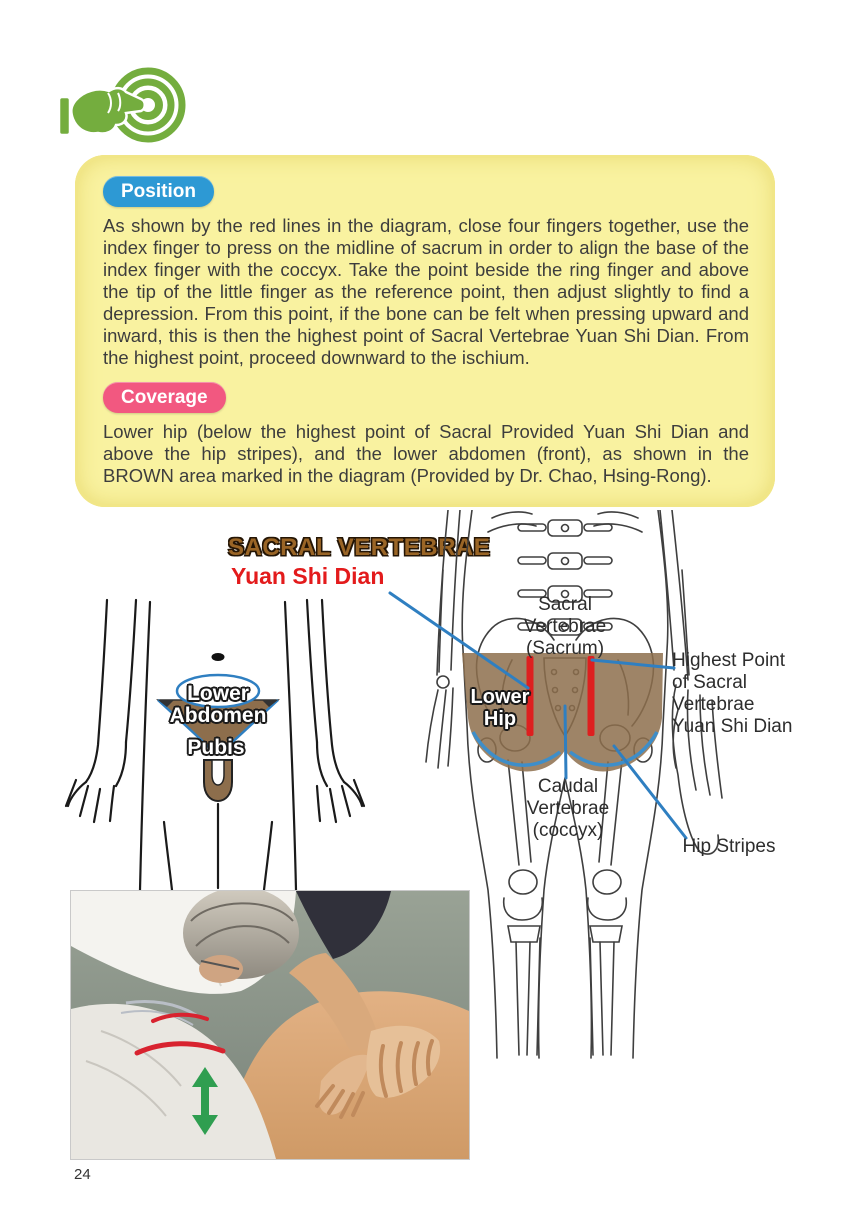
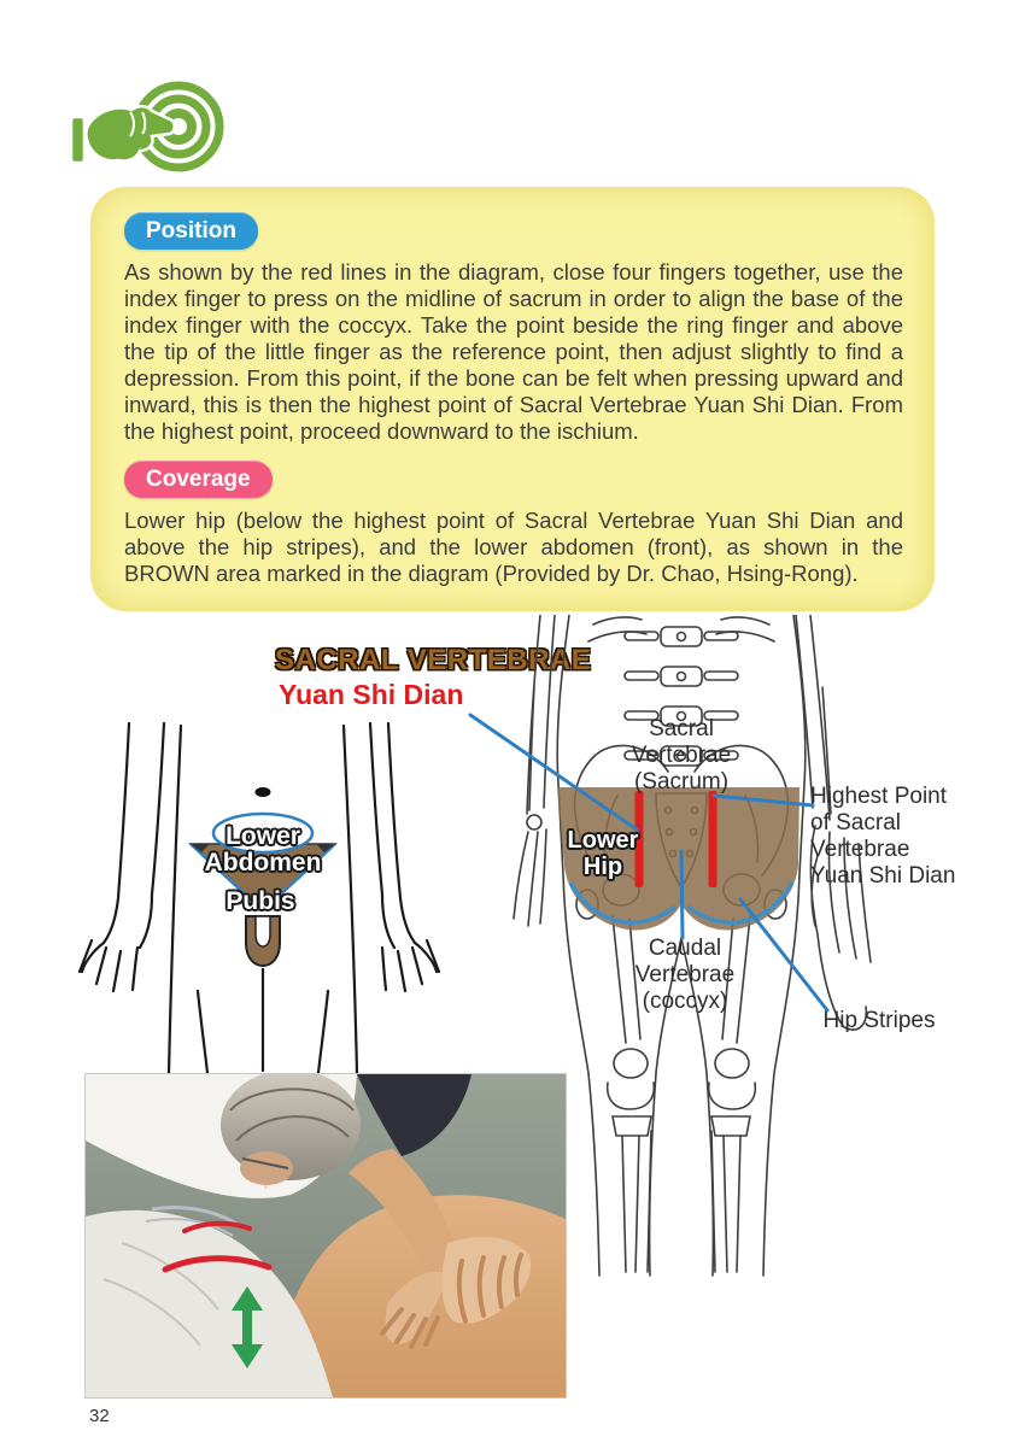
  Position
  As shown by the red lines in the diagram, close four fingers together, use the index finger to press on the midline of sacrum in order to align the base of the index finger with the coccyx. Take the point beside the ring finger and above the tip of the little finger as the reference point, then adjust slightly to find a depression. From this point, if the bone can be felt when pressing upward and inward, this is then the highest point of Sacral Vertebrae Yuan Shi Dian. From the highest point, proceed downward to the ischium.
  Coverage
- Lower hip (below the highest point of Sacral Provided Yuan Shi Dian and above the hip stripes), and the lower abdomen (front), as shown in the BROWN area marked in the diagram (Provided by Dr. Chao, Hsing-Rong).
+ Lower hip (below the highest point of Sacral Vertebrae Yuan Shi Dian and above the hip stripes), and the lower abdomen (front), as shown in the BROWN area marked in the diagram (Provided by Dr. Chao, Hsing-Rong).
  SACRAL VERTEBRAE
  Yuan Shi Dian
  Lower
  Abdomen
  Pubis
  Sacral
  Vertebrae
  (Sacrum)
  Lower
  Hip
  Highest Point
  of Sacral
  Vertebrae
  Yuan Shi Dian
  Caudal
  Vertebrae
  (coccyx)
  Hip Stripes
- 24
+ 32
